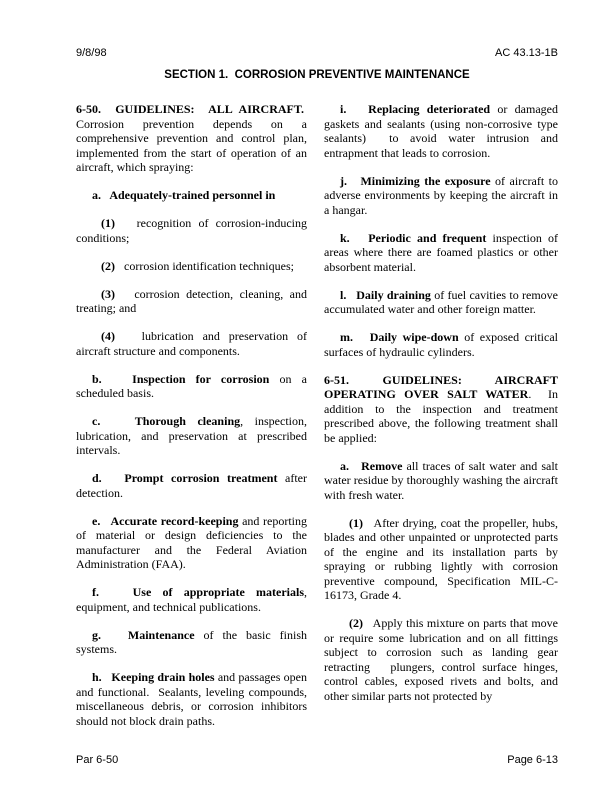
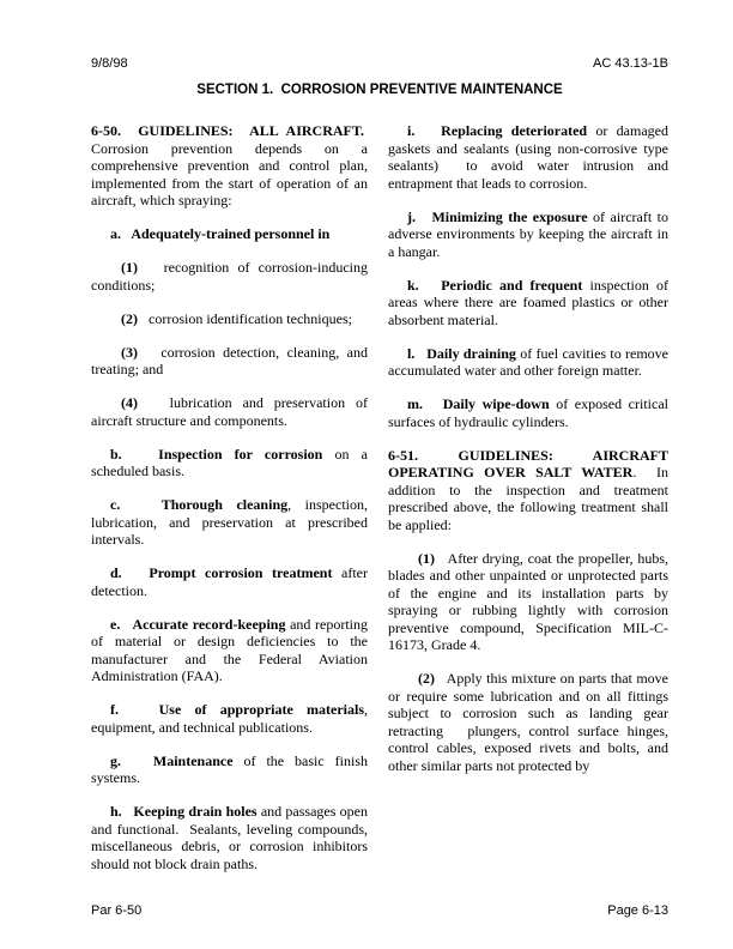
  9/8/98
  AC 43.13-1B
  SECTION 1. CORROSION PREVENTIVE MAINTENANCE
  6-50. GUIDELINES: ALL AIRCRAFT. Corrosion prevention depends on a comprehensive prevention and control plan, implemented from the start of operation of an aircraft, which spraying:
  a. Adequately-trained personnel in
  (1) recognition of corrosion-inducing conditions;
  (2) corrosion identification techniques;
  (3) corrosion detection, cleaning, and treating; and
  (4) lubrication and preservation of aircraft structure and components.
  b. Inspection for corrosion on a scheduled basis.
  c. Thorough cleaning, inspection, lubrication, and preservation at prescribed intervals.
  d. Prompt corrosion treatment after detection.
  e. Accurate record-keeping and reporting of material or design deficiencies to the manufacturer and the Federal Aviation Administration (FAA).
  f. Use of appropriate materials, equipment, and technical publications.
  g. Maintenance of the basic finish systems.
  h. Keeping drain holes and passages open and functional. Sealants, leveling compounds, miscellaneous debris, or corrosion inhibitors should not block drain paths.
  i. Replacing deteriorated or damaged gaskets and sealants (using non-corrosive type sealants) to avoid water intrusion and entrapment that leads to corrosion.
  j. Minimizing the exposure of aircraft to adverse environments by keeping the aircraft in a hangar.
  k. Periodic and frequent inspection of areas where there are foamed plastics or other absorbent material.
  l. Daily draining of fuel cavities to remove accumulated water and other foreign matter.
  m. Daily wipe-down of exposed critical surfaces of hydraulic cylinders.
  6-51. GUIDELINES: AIRCRAFT OPERATING OVER SALT WATER. In addition to the inspection and treatment prescribed above, the following treatment shall be applied:
- a. Remove all traces of salt water and salt water residue by thoroughly washing the aircraft with fresh water.
  (1) After drying, coat the propeller, hubs, blades and other unpainted or unprotected parts of the engine and its installation parts by spraying or rubbing lightly with corrosion preventive compound, Specification MIL-C-16173, Grade 4.
  (2) Apply this mixture on parts that move or require some lubrication and on all fittings subject to corrosion such as landing gear retracting plungers, control surface hinges, control cables, exposed rivets and bolts, and other similar parts not protected by
  Par 6-50
  Page 6-13
